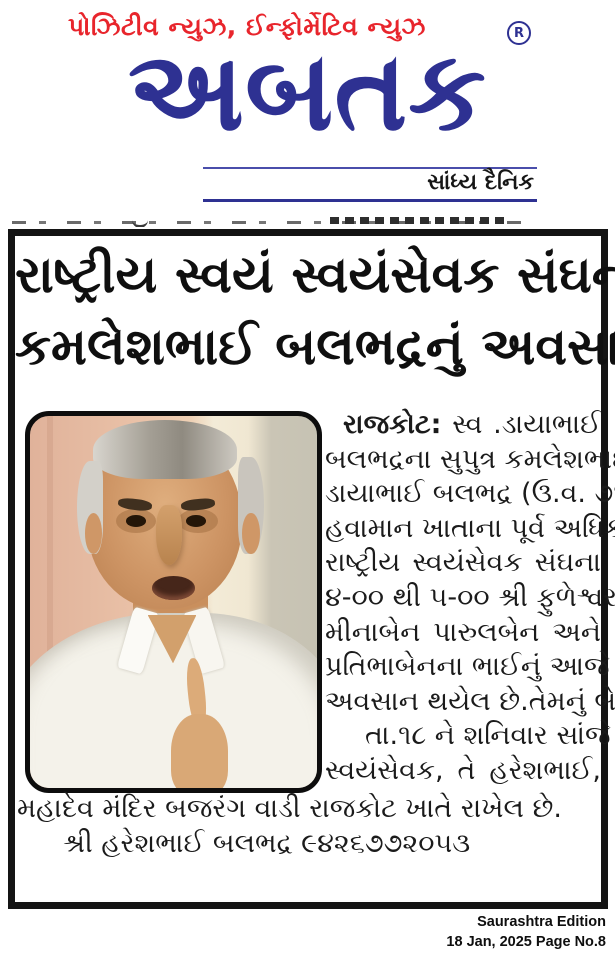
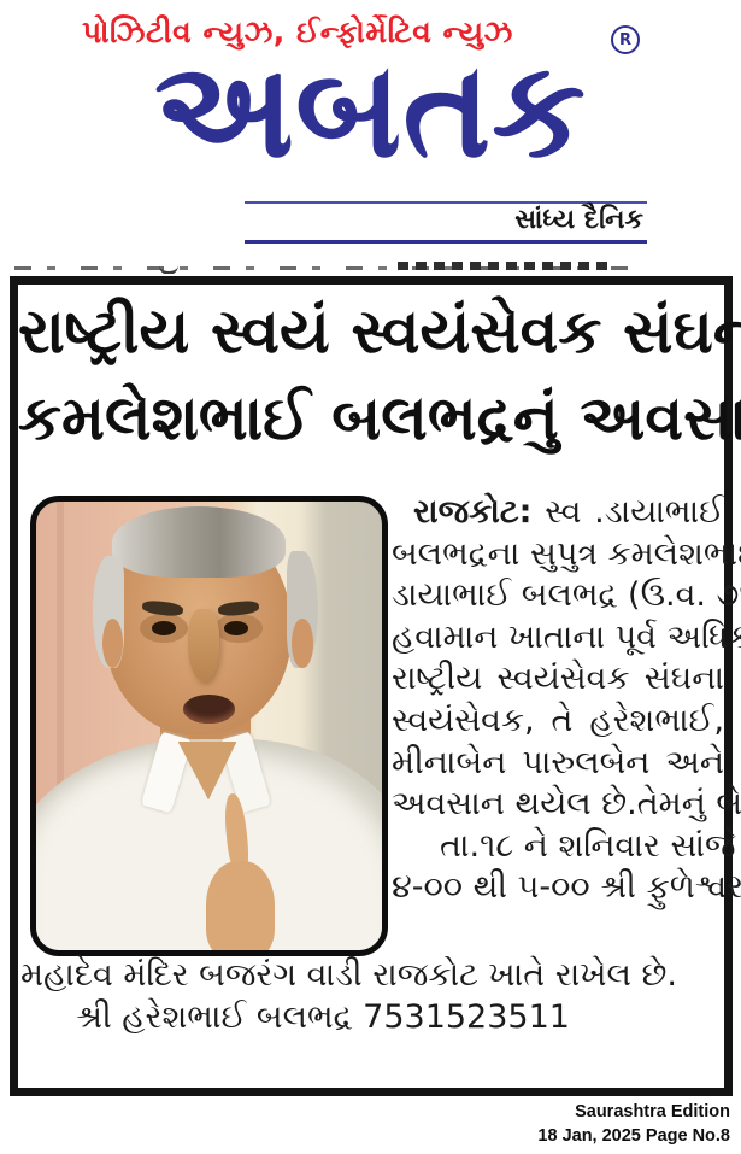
  પોઝિટીવ ન્યુઝ, ઈન્ફોર્મેટિવ ન્યુઝ
  R
  અબતક
  સાંધ્ય દૈનિક
  રાષ્ટ્રીય સ્વયં સ્વયંસેવક સંઘ
  કમલેશભાઈ બલભદ્રનું અવસા
  રાજકોટ: સ્વ .ડાયાભાઈ
  બલભદ્રના સુપુત્ર કમલેશભા
  ડાયાભાઈ બલભદ્ર (ઉ.વ. ૭
  હવામાન ખાતાના પૂર્વ અધિ
  રાષ્ટ્રીય સ્વયંસેવક સંઘના
- ૪-૦૦ થી ૫-૦૦ શ્રી ફુળેશ્વર
+ સ્વયંસેવક, તે હરેશભાઈ,
  મીનાબેન પારુલબેન અને
- પ્રતિભાબેનના ભાઈનું આજે
  અવસાન થયેલ છે.તેમનું બે
  તા.૧૮ ને શનિવાર સાંજે
- સ્વયંસેવક, તે હરેશભાઈ,
+ ૪-૦૦ થી ૫-૦૦ શ્રી ફુળેશ્વર
  મહાદેવ મંદિર બજરંગ વાડી રાજકોટ ખાતે રાખેલ છે.
- શ્રી હરેશભાઈ બલભદ્ર ૯૪૨૬૭૭૨૦૫૩
+ શ્રી હરેશભાઈ બલભદ્ર 7531523511
  Saurashtra Edition
  18 Jan, 2025 Page No.8
